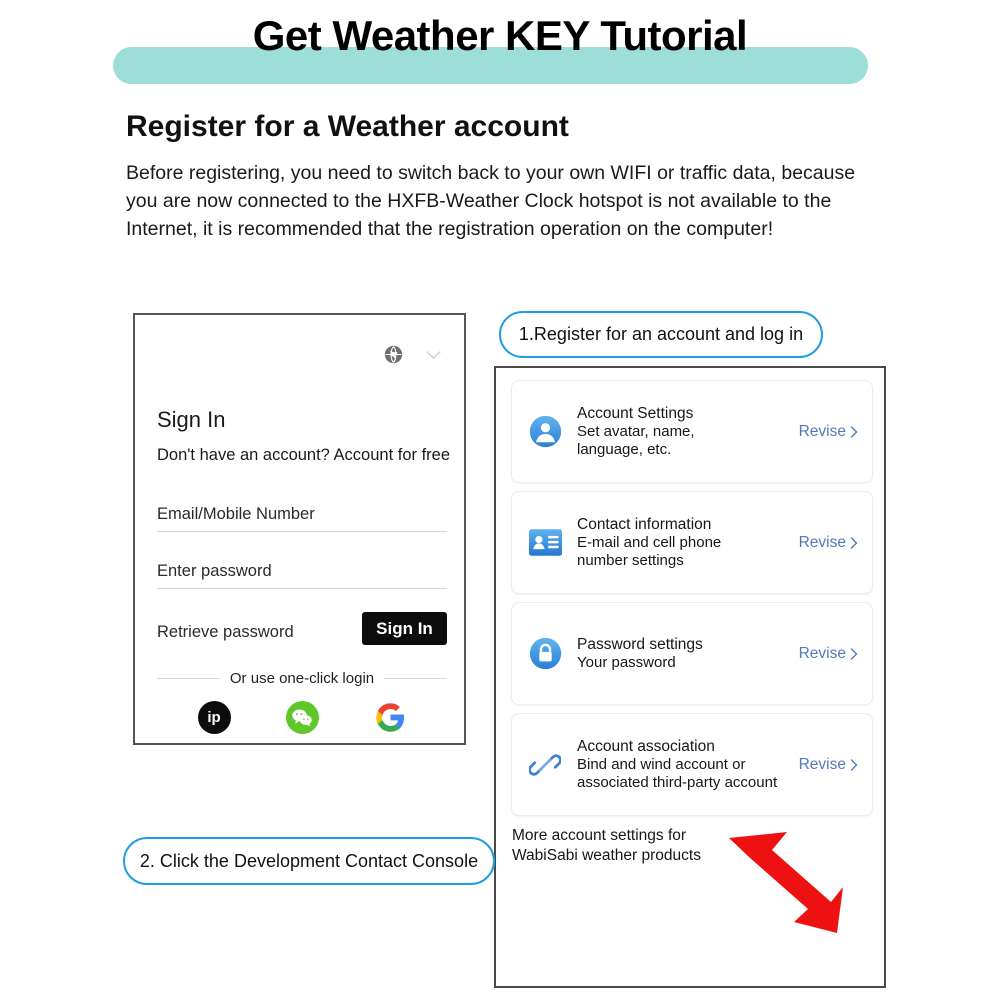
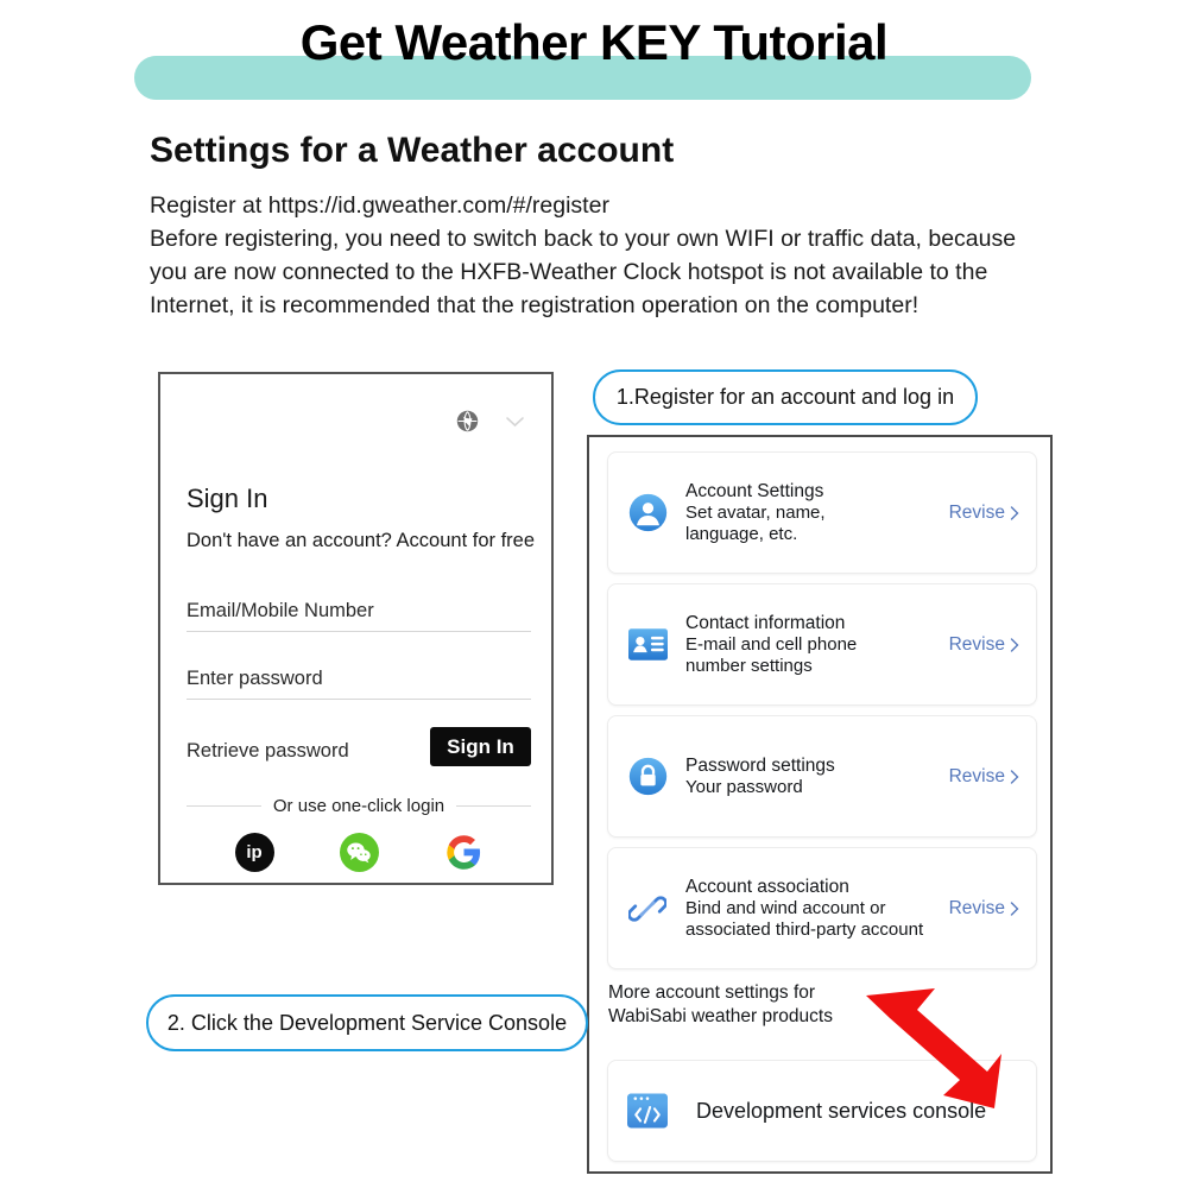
  Get Weather KEY Tutorial
- Register for a Weather account
+ Settings for a Weather account
+ Register at https://id.gweather.com/#/register
  Before registering, you need to switch back to your own WIFI or traffic data, because
  you are now connected to the HXFB-Weather Clock hotspot is not available to the
  Internet, it is recommended that the registration operation on the computer!
  Sign In
  Don't have an account? Account for free
  Email/Mobile Number
  Enter password
  Retrieve password
  Sign In
  Or use one-click login
  ip
  1.Register for an account and log in
- 2. Click the Development Contact Console
+ 2. Click the Development Service Console
  Account Settings
  Set avatar, name,
  language, etc.
  Revise
  Contact information
  E-mail and cell phone
  number settings
  Revise
  Password settings
  Your password
  Revise
  Account association
  Bind and wind account or
  associated third-party account
  Revise
  More account settings for
  WabiSabi weather products
+ Development services console
